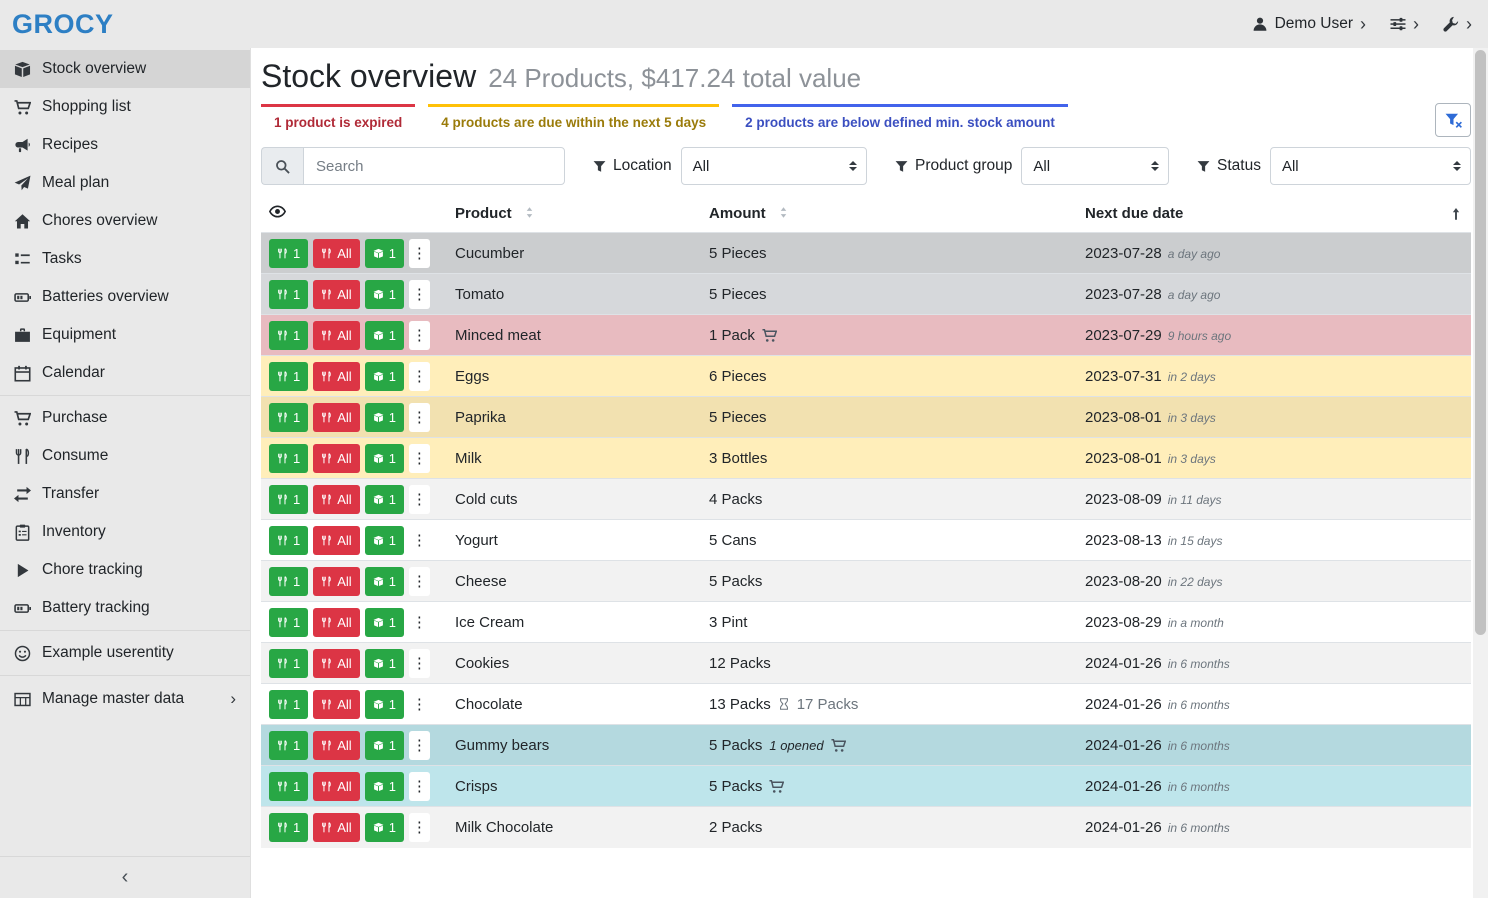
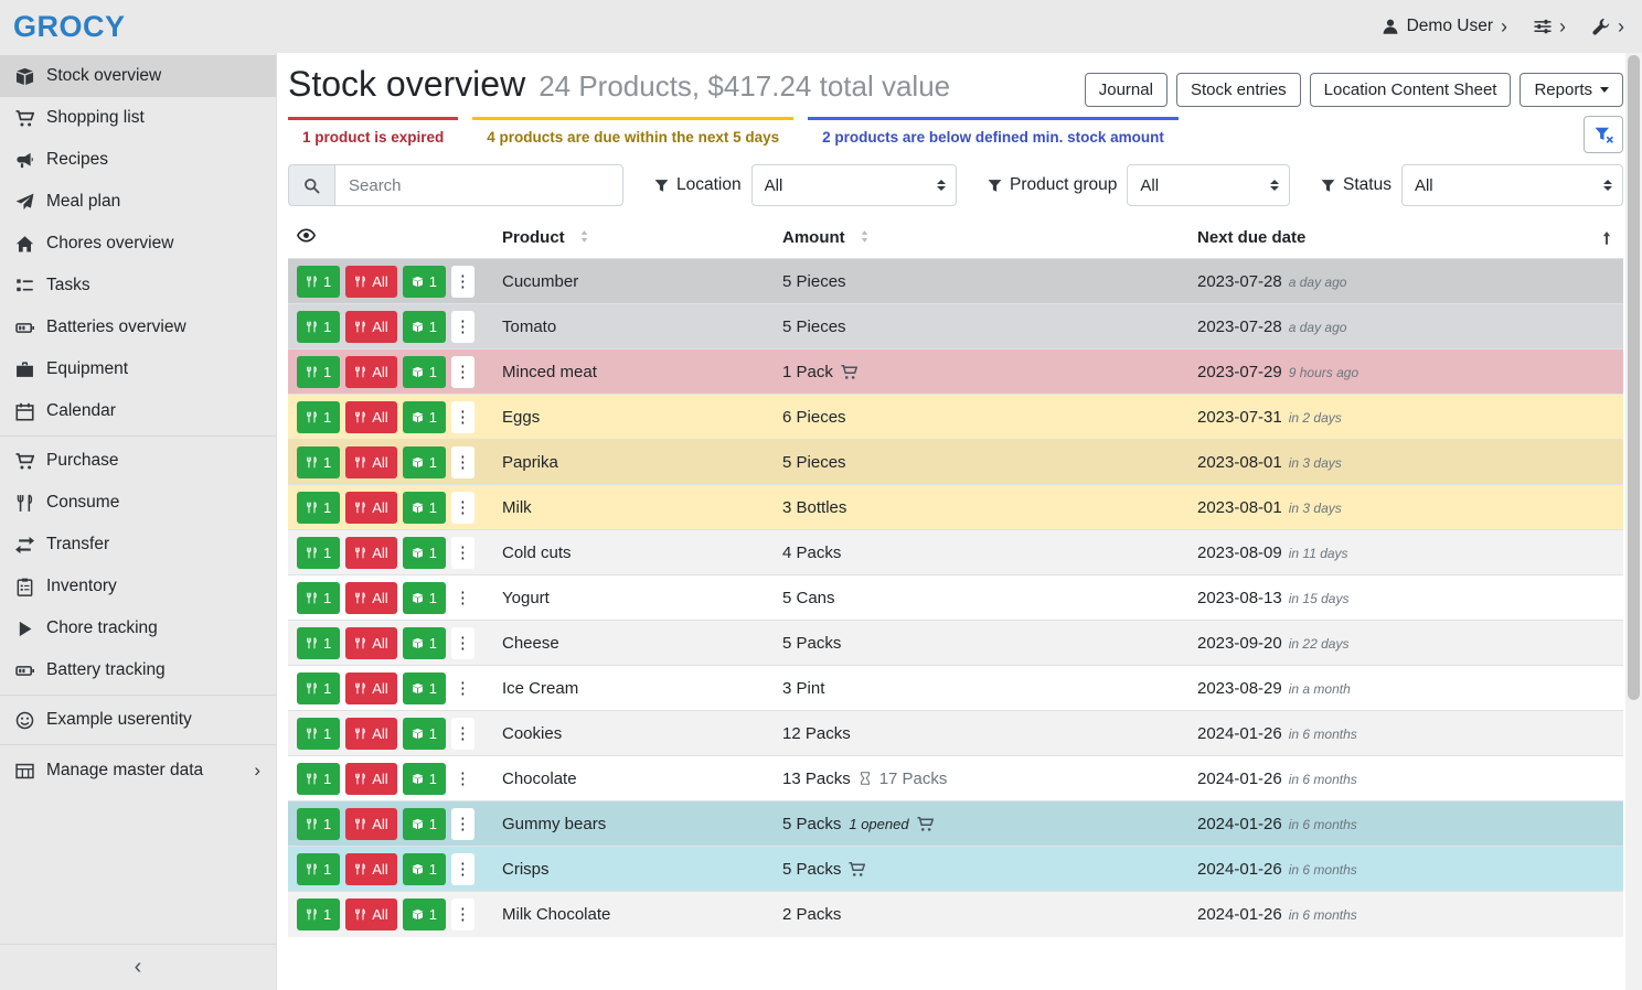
  GROCY
  Demo User
  ›
  ›
  ›
  Stock overview
  Shopping list
  Recipes
  Meal plan
  Chores overview
  Tasks
  Batteries overview
  Equipment
  Calendar
  Purchase
  Consume
  Transfer
  Inventory
  Chore tracking
  Battery tracking
  Example userentity
  Manage master data
  ›
  ‹
  Stock overview
  24 Products, $417.24 total value
+ Journal
+ Stock entries
+ Location Content Sheet
+ Reports
  1 product is expired
  4 products are due within the next 5 days
  2 products are below defined min. stock amount
  Search
  Location
  All
  Product group
  All
  Status
  All
  	Product	Amount	Next due date
  1 All 1 ⋮	Cucumber	5 Pieces	2023-07-28 a day ago
  1 All 1 ⋮	Tomato	5 Pieces	2023-07-28 a day ago
  1 All 1 ⋮	Minced meat	1 Pack	2023-07-29 9 hours ago
  1 All 1 ⋮	Eggs	6 Pieces	2023-07-31 in 2 days
  1 All 1 ⋮	Paprika	5 Pieces	2023-08-01 in 3 days
  1 All 1 ⋮	Milk	3 Bottles	2023-08-01 in 3 days
  1 All 1 ⋮	Cold cuts	4 Packs	2023-08-09 in 11 days
  1 All 1 ⋮	Yogurt	5 Cans	2023-08-13 in 15 days
- 1 All 1 ⋮	Cheese	5 Packs	2023-08-20 in 22 days
+ 1 All 1 ⋮	Cheese	5 Packs	2023-09-20 in 22 days
  1 All 1 ⋮	Ice Cream	3 Pint	2023-08-29 in a month
  1 All 1 ⋮	Cookies	12 Packs	2024-01-26 in 6 months
  1 All 1 ⋮	Chocolate	13 Packs 17 Packs	2024-01-26 in 6 months
  1 All 1 ⋮	Gummy bears	5 Packs 1 opened	2024-01-26 in 6 months
  1 All 1 ⋮	Crisps	5 Packs	2024-01-26 in 6 months
  1 All 1 ⋮	Milk Chocolate	2 Packs	2024-01-26 in 6 months
